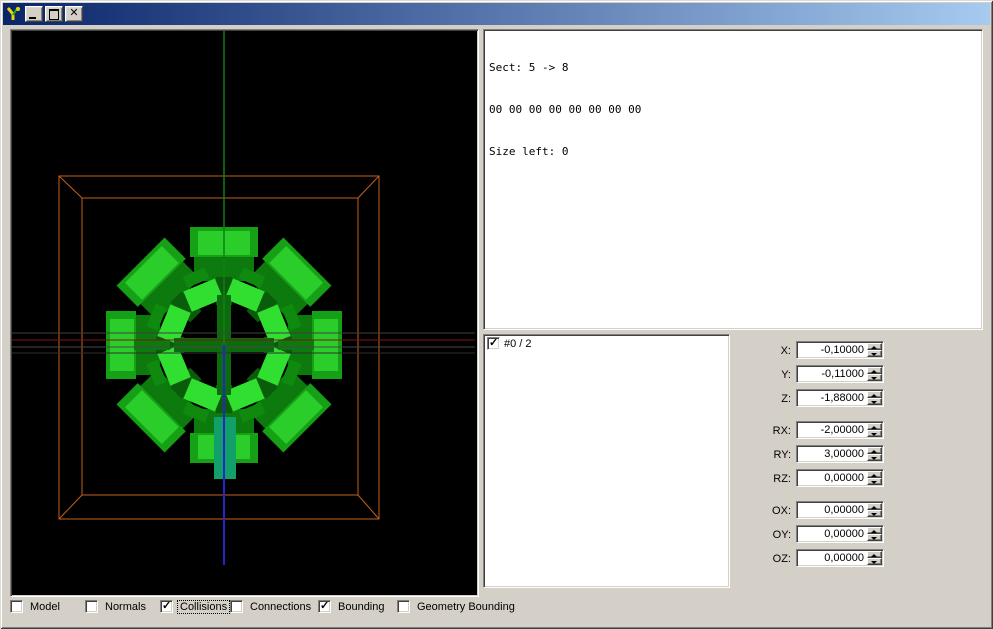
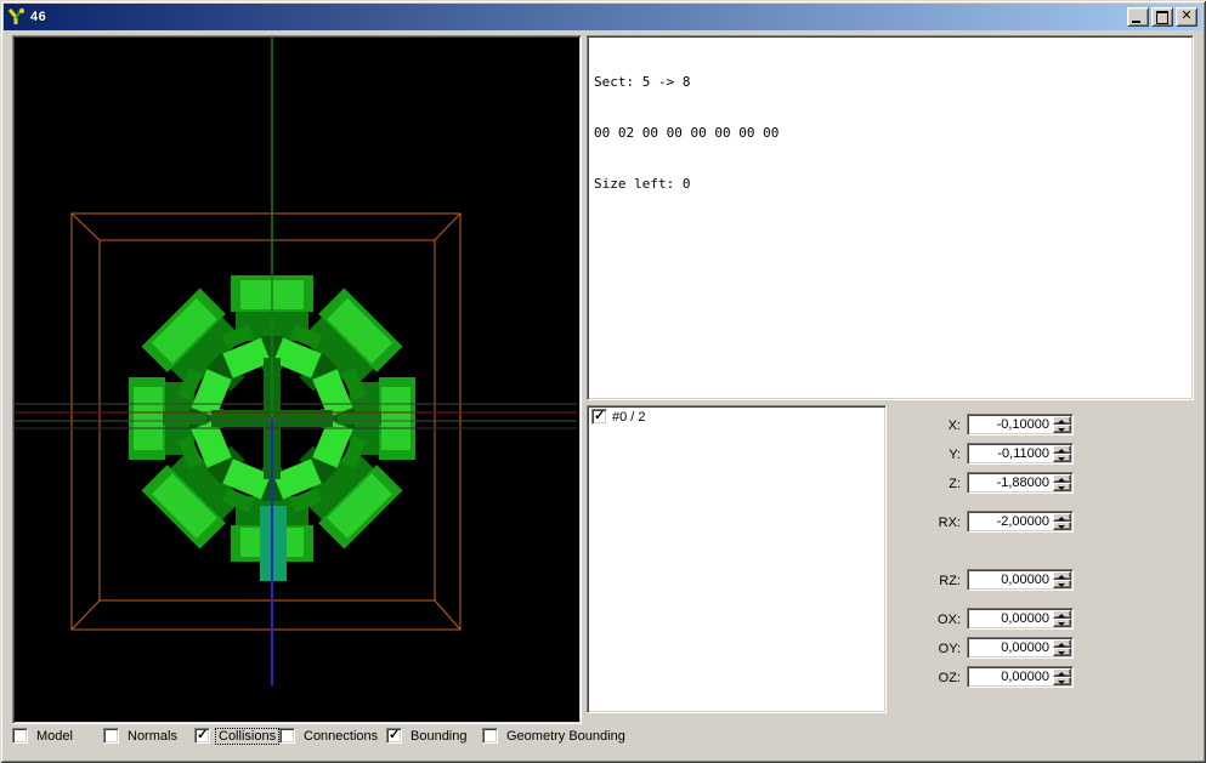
+ 46
  ✕
  Sect: 5 -> 8
- 00 00 00 00 00 00 00 00
+ 00 02 00 00 00 00 00 00
  Size left: 0
  #0 / 2
  X:
  -0,10000
  Y:
  -0,11000
  Z:
  -1,88000
  RX:
  -2,00000
- RY:
- 3,00000
  RZ:
  0,00000
  OX:
  0,00000
  OY:
  0,00000
  OZ:
  0,00000
  Model
  Normals
  Collisions
  Connections
  Bounding
  Geometry Bounding
